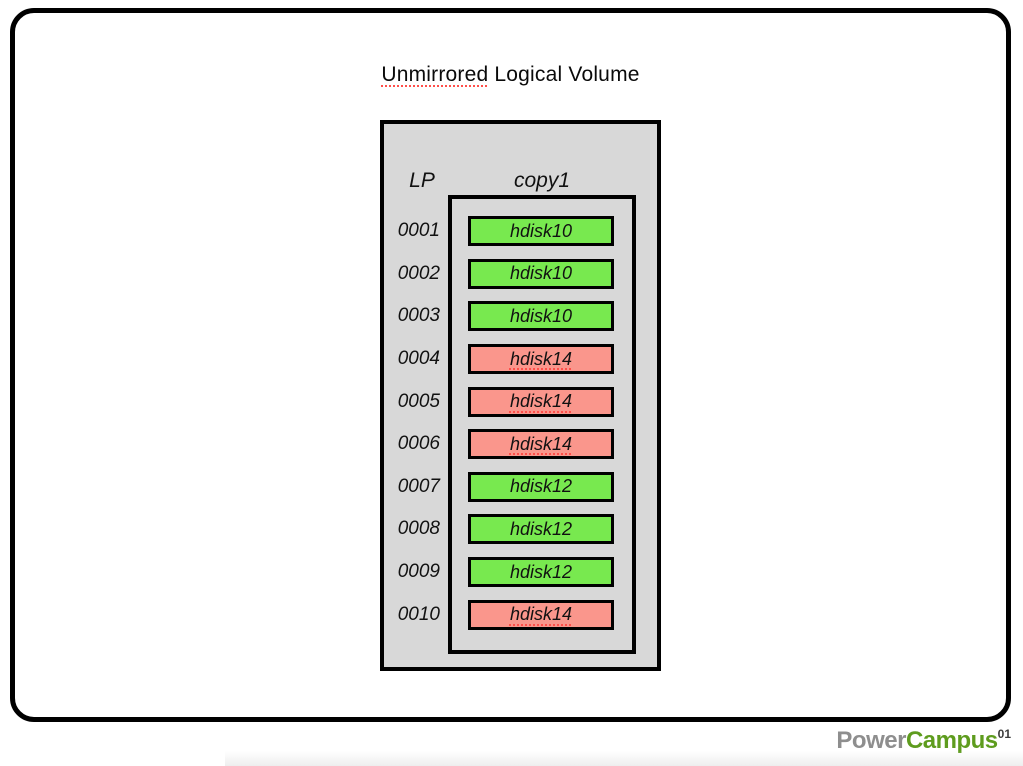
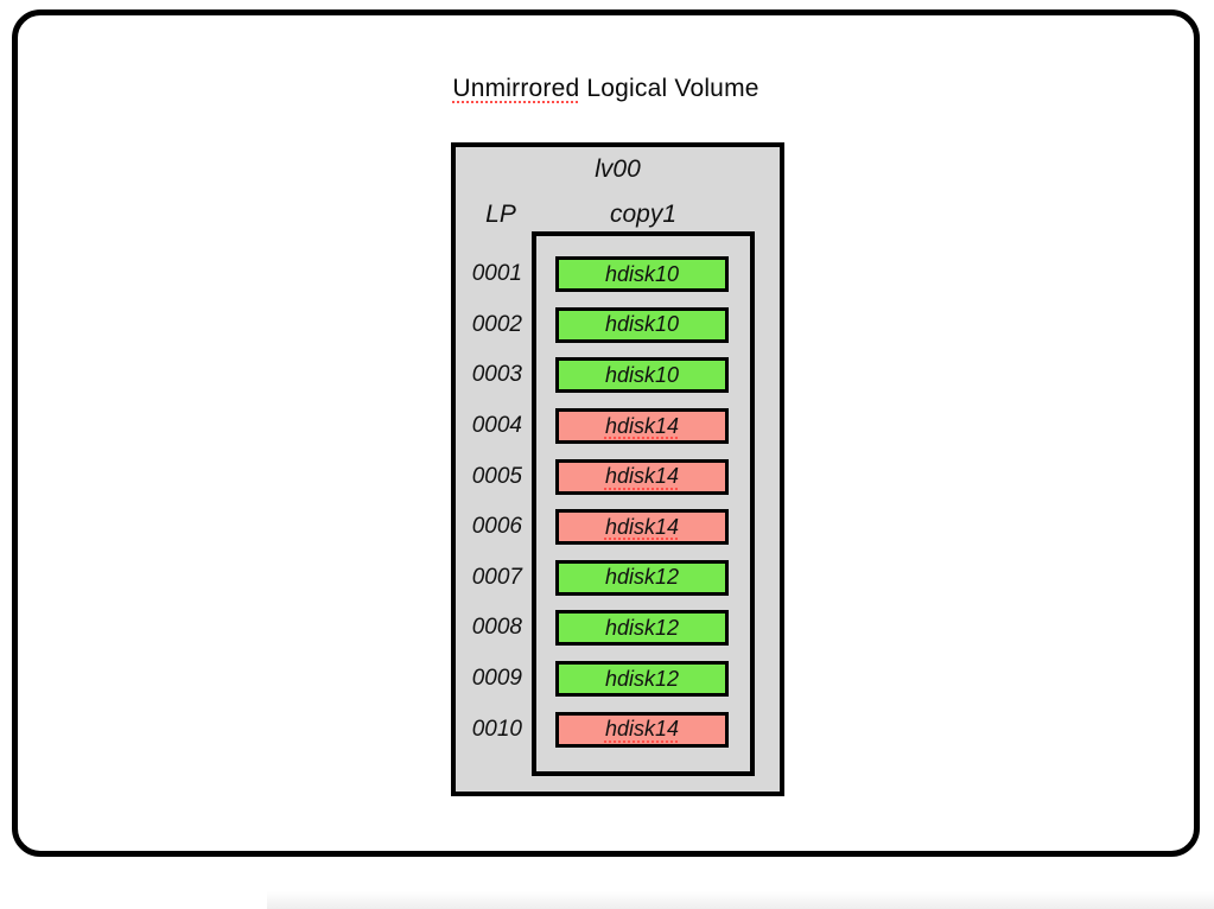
  Unmirrored Logical Volume
+ lv00
  LP
  copy1
  0001
  hdisk10
  0002
  hdisk10
  0003
  hdisk10
  0004
  hdisk14
  0005
  hdisk14
  0006
  hdisk14
  0007
  hdisk12
  0008
  hdisk12
  0009
  hdisk12
  0010
  hdisk14
- PowerCampus01
